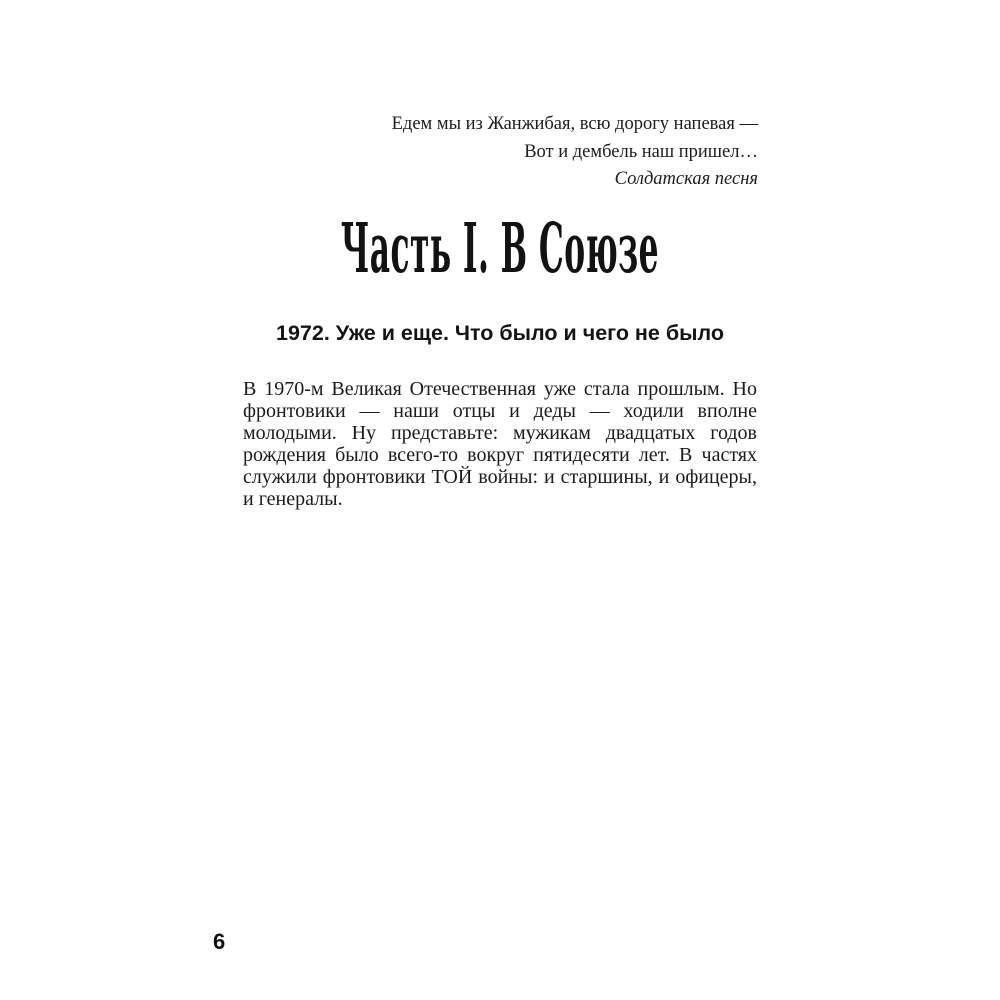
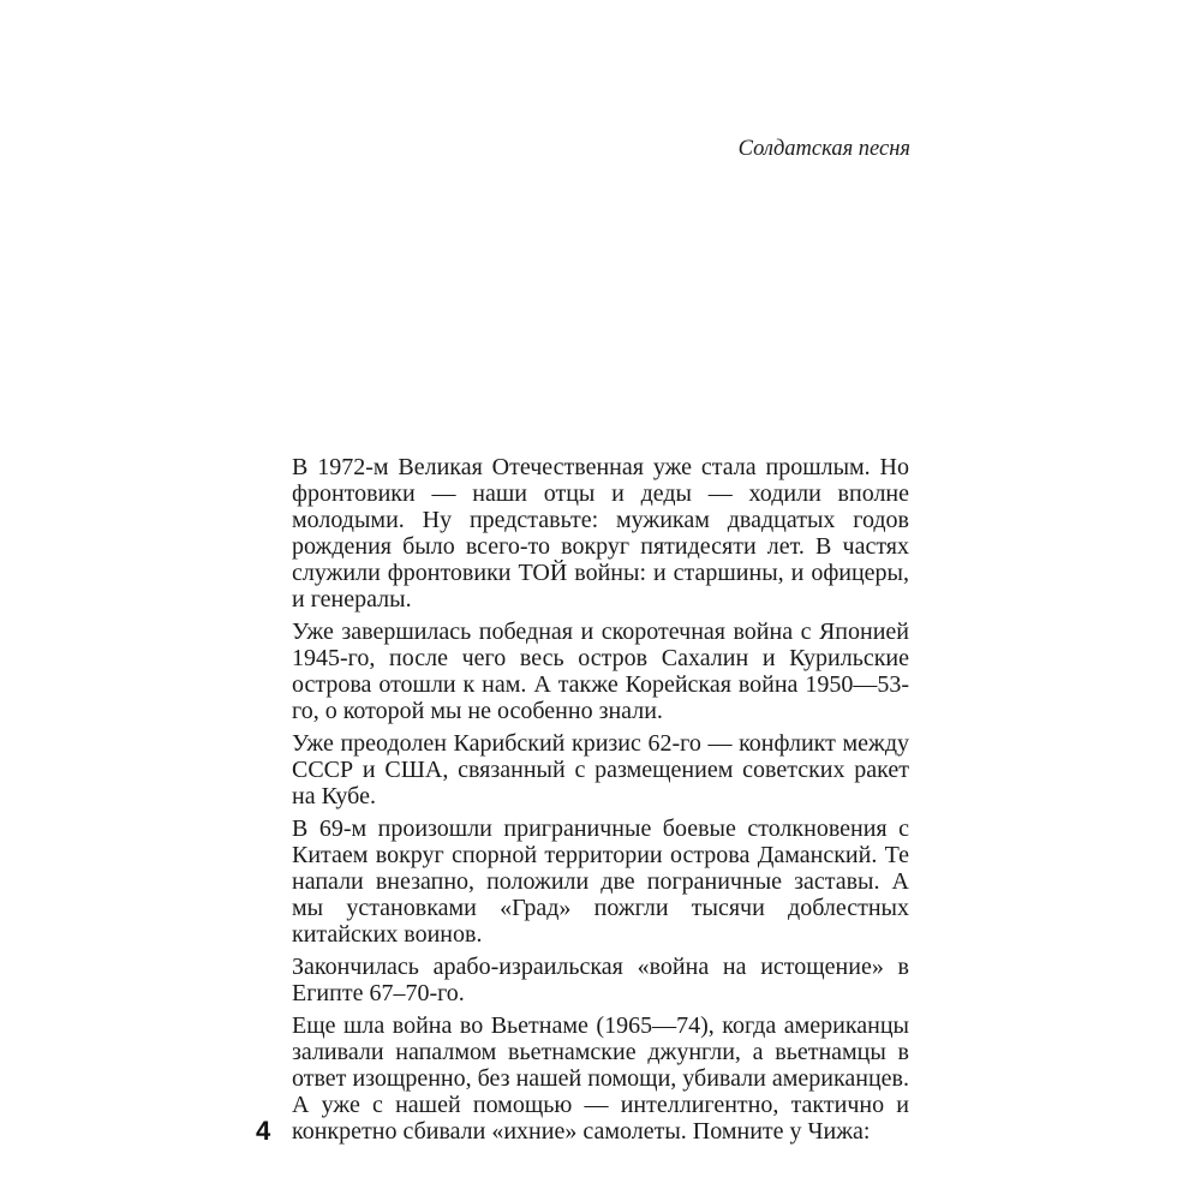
- Едем мы из Жанжибая, всю дорогу напевая —
- Вот и дембель наш пришел…
  Солдатская песня
- Часть I. В Союзе
- 1972. Уже и еще. Что было и чего не было
- В 1970-м Великая Отечественная уже стала прошлым. Но фронтовики — наши отцы и деды — ходили вполне молодыми. Ну представьте: мужикам двадцатых годов рождения было всего-то вокруг пятидесяти лет. В частях служили фронтовики ТОЙ войны: и старшины, и офицеры, и генералы.
+ В 1972-м Великая Отечественная уже стала прошлым. Но фронтовики — наши отцы и деды — ходили вполне молодыми. Ну представьте: мужикам двадцатых годов рождения было всего-то вокруг пятидесяти лет. В частях служили фронтовики ТОЙ войны: и старшины, и офицеры, и генералы.
+ Уже завершилась победная и скоротечная война с Японией 1945-го, после чего весь остров Сахалин и Курильские острова отошли к нам. А также Корейская война 1950—53-го, о которой мы не особенно знали.
+ Уже преодолен Карибский кризис 62-го — конфликт между СССР и США, связанный с размещением советских ракет на Кубе.
+ В 69-м произошли приграничные боевые столкновения с Китаем вокруг спорной территории острова Даманский. Те напали внезапно, положили две пограничные заставы. А мы установками «Град» пожгли тысячи доблестных китайских воинов.
+ Закончилась арабо-израильская «война на истощение» в Египте 67–70-го.
+ Еще шла война во Вьетнаме (1965—74), когда американцы заливали напалмом вьетнамские джунгли, а вьетнамцы в ответ изощренно, без нашей помощи, убивали американцев. А уже с нашей помощью — интеллигентно, тактично и конкретно сбивали «ихние» самолеты. Помните у Чижа:
- 6
+ 4
